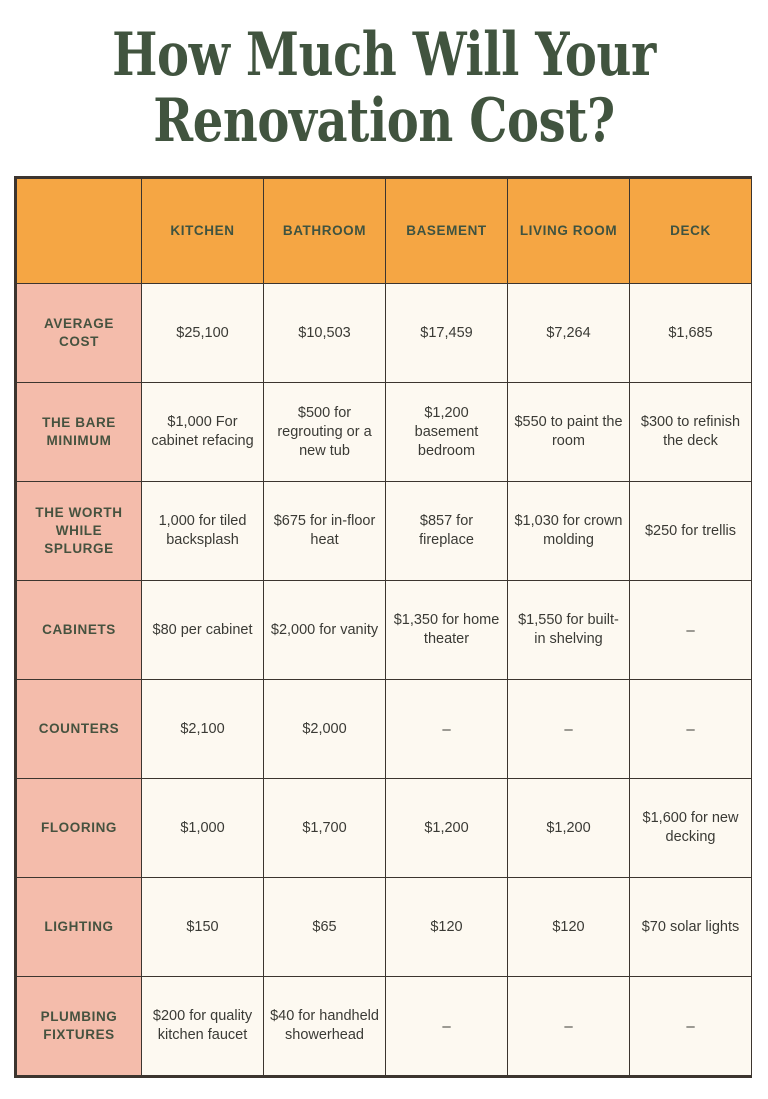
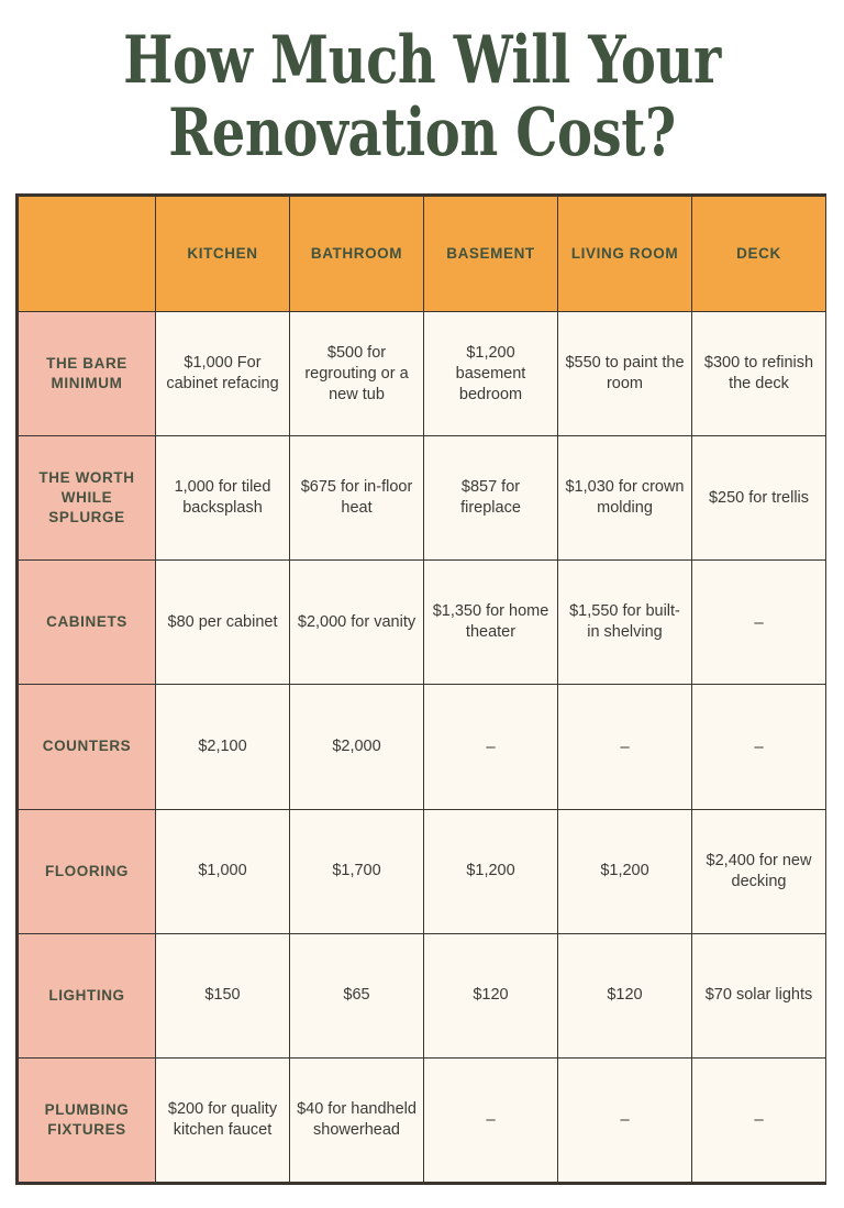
  How Much Will Your
  Renovation Cost?
  	KITCHEN	BATHROOM	BASEMENT	LIVING ROOM	DECK
- AVERAGE COST	$25,100	$10,503	$17,459	$7,264	$1,685
  THE BARE MINIMUM	$1,000 For cabinet refacing	$500 for regrouting or a new tub	$1,200 basement bedroom	$550 to paint the room	$300 to refinish the deck
  THE WORTH WHILE SPLURGE	1,000 for tiled backsplash	$675 for in-floor heat	$857 for fireplace	$1,030 for crown molding	$250 for trellis
  CABINETS	$80 per cabinet	$2,000 for vanity	$1,350 for home theater	$1,550 for built-in shelving	–
  COUNTERS	$2,100	$2,000	–	–	–
- FLOORING	$1,000	$1,700	$1,200	$1,200	$1,600 for new decking
+ FLOORING	$1,000	$1,700	$1,200	$1,200	$2,400 for new decking
  LIGHTING	$150	$65	$120	$120	$70 solar lights
  PLUMBING FIXTURES	$200 for quality kitchen faucet	$40 for handheld showerhead	–	–	–
